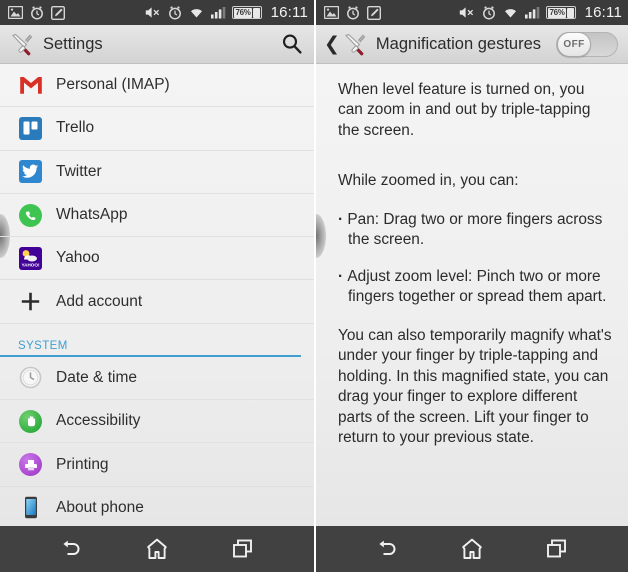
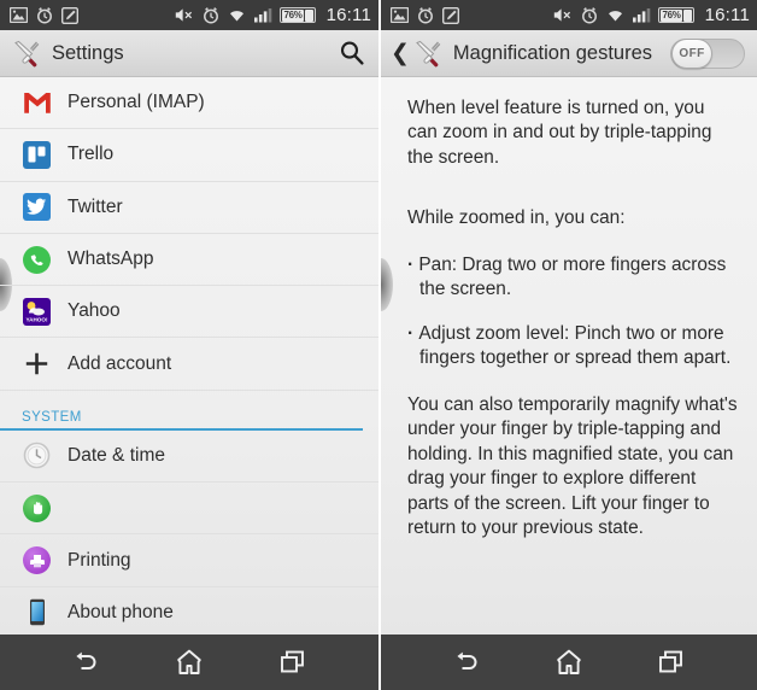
  76%
  16:11
  Settings
  Personal (IMAP)
  Trello
  Twitter
  WhatsApp
  Yahoo
  Add account
  SYSTEM
  Date & time
- Accessibility
  Printing
  About phone
  76%
  16:11
  ❮
  Magnification gestures
  OFF
  When level feature is turned on, you can zoom in and out by triple-tapping the screen.
  While zoomed in, you can:
  Pan: Drag two or more fingers across the screen.
  Adjust zoom level: Pinch two or more fingers together or spread them apart.
  You can also temporarily magnify what's under your finger by triple-tapping and holding. In this magnified state, you can drag your finger to explore different parts of the screen. Lift your finger to return to your previous state.
